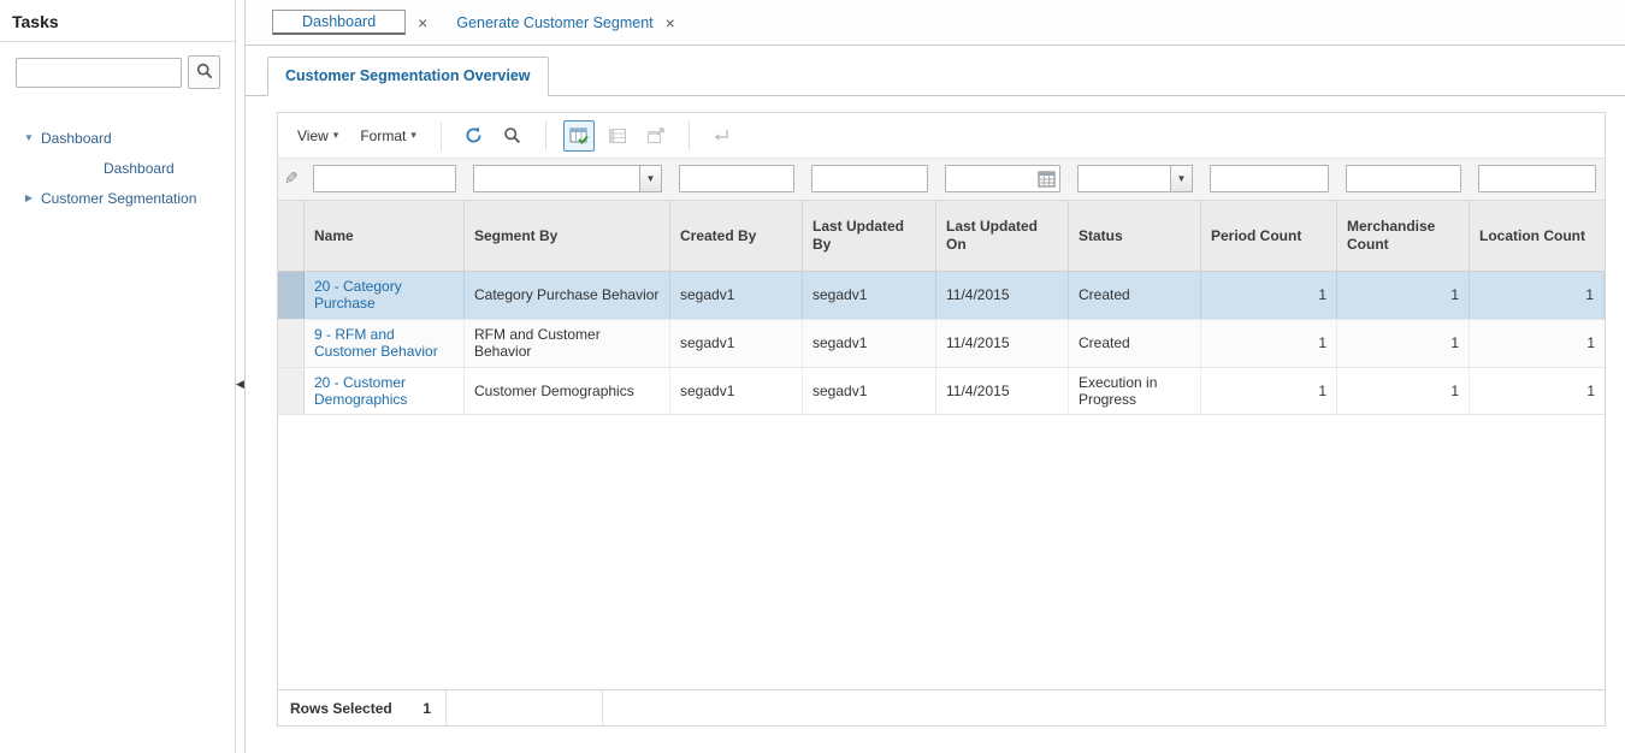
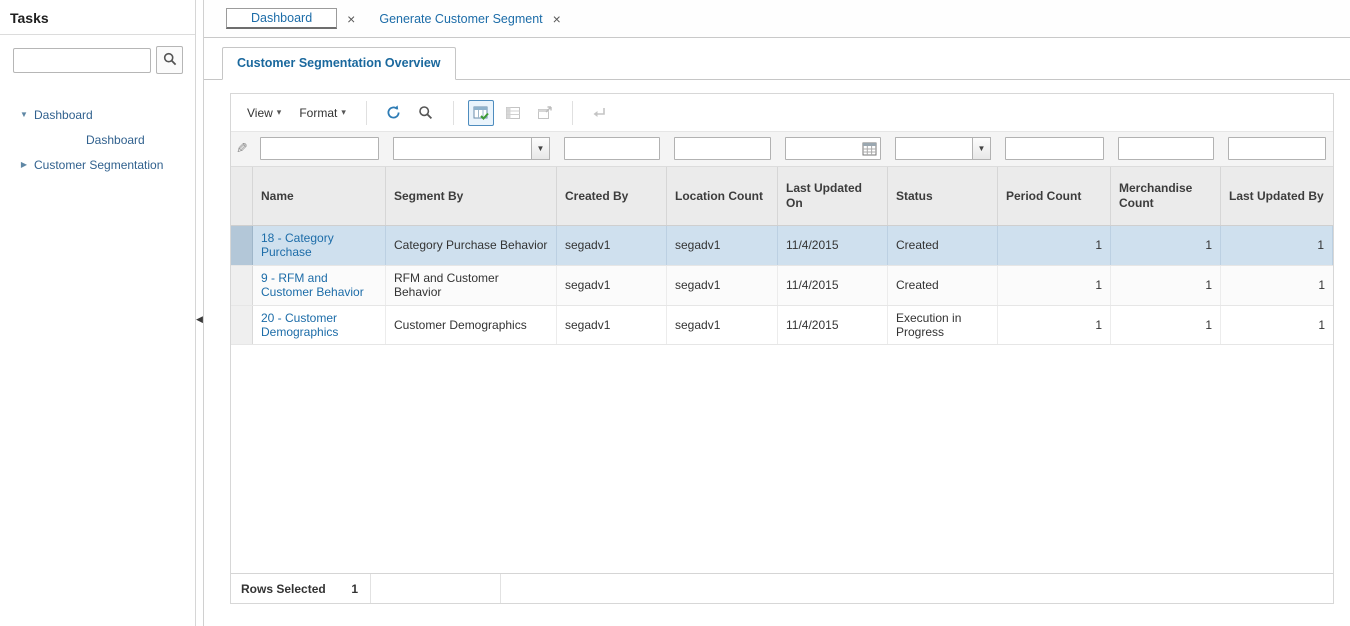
  Tasks
  ▼
  Dashboard
  Dashboard
  ▶
  Customer Segmentation
  ◀
  Dashboard
  ×
  Generate Customer Segment
  ×
  Customer Segmentation Overview
  View
  ▾
  Format
  ▾
  ▼
  ▼
  Name
  Segment By
  Created By
- Last Updated By
+ Location Count
  Last Updated On
  Status
  Period Count
  Merchandise Count
- Location Count
+ Last Updated By
- 20 - Category Purchase
+ 18 - Category Purchase
  Category Purchase Behavior
  segadv1
  segadv1
  11/4/2015
  Created
  1
  1
  1
  9 - RFM and Customer Behavior
  RFM and Customer Behavior
  segadv1
  segadv1
  11/4/2015
  Created
  1
  1
  1
  20 - Customer Demographics
  Customer Demographics
  segadv1
  segadv1
  11/4/2015
  Execution in Progress
  1
  1
  1
  Rows Selected
  1
